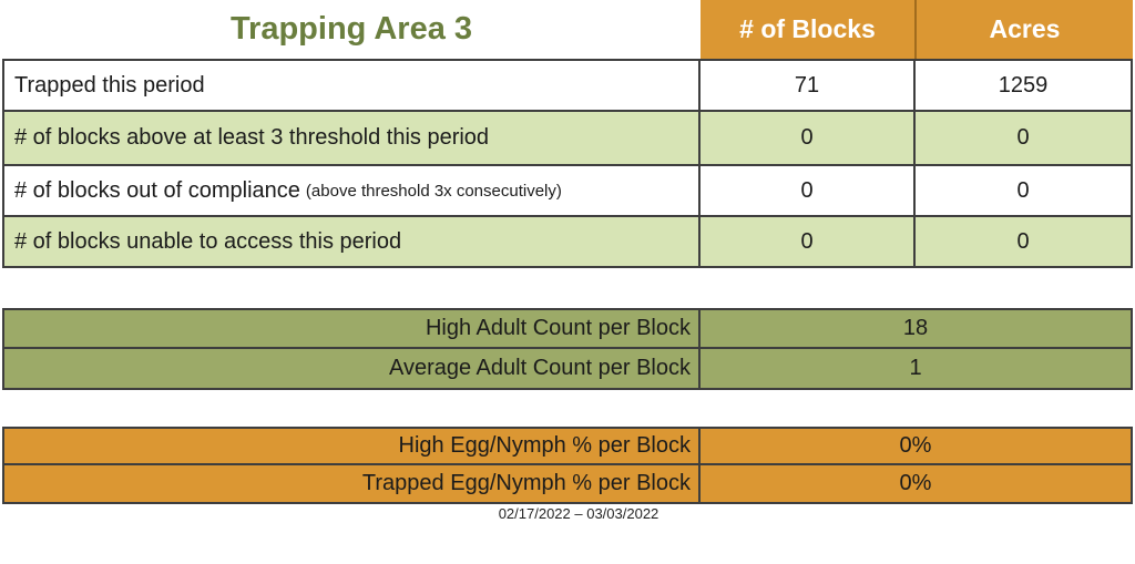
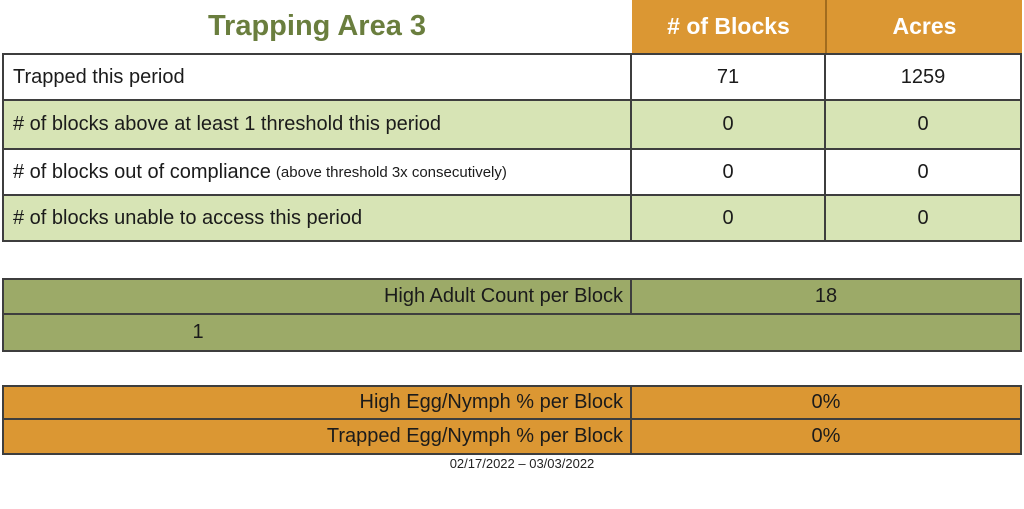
  Trapping Area 3
  # of Blocks
  Acres
  Trapped this period
  71
  1259
- # of blocks above at least 3 threshold this period
+ # of blocks above at least 1 threshold this period
  0
  0
  # of blocks out of compliance
  (above threshold 3x consecutively)
  0
  0
  # of blocks unable to access this period
  0
  0
  High Adult Count per Block
  18
- Average Adult Count per Block
  1
  High Egg/Nymph % per Block
  0%
  Trapped Egg/Nymph % per Block
  0%
  02/17/2022 – 03/03/2022
